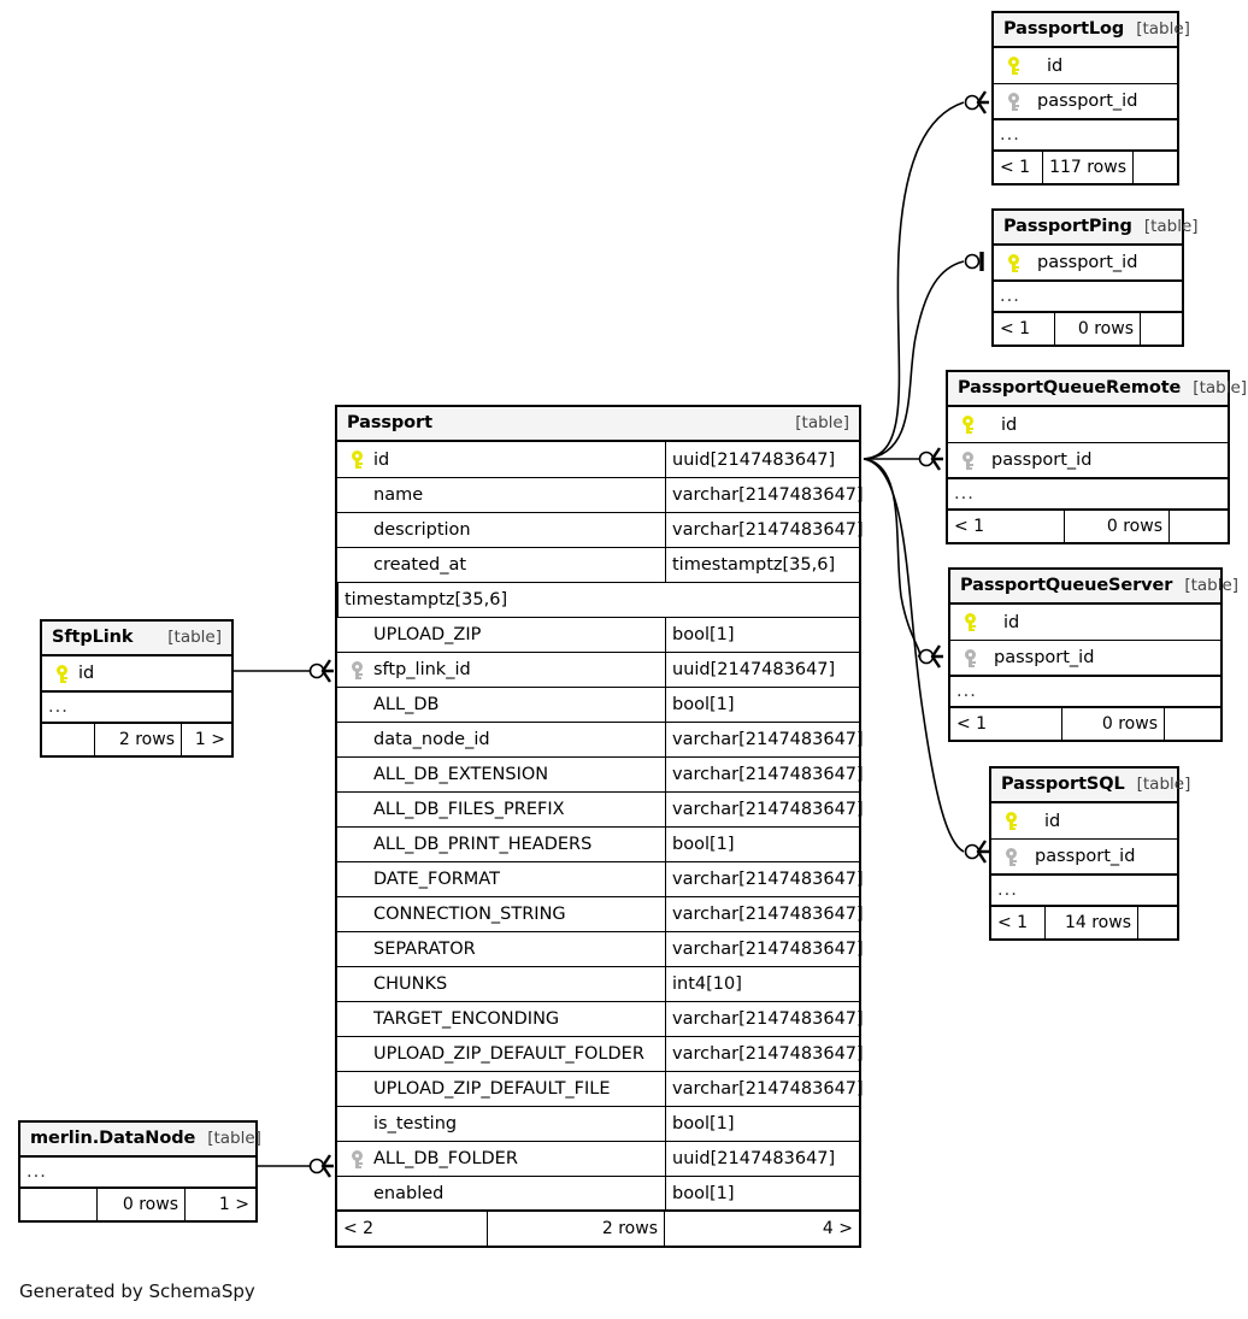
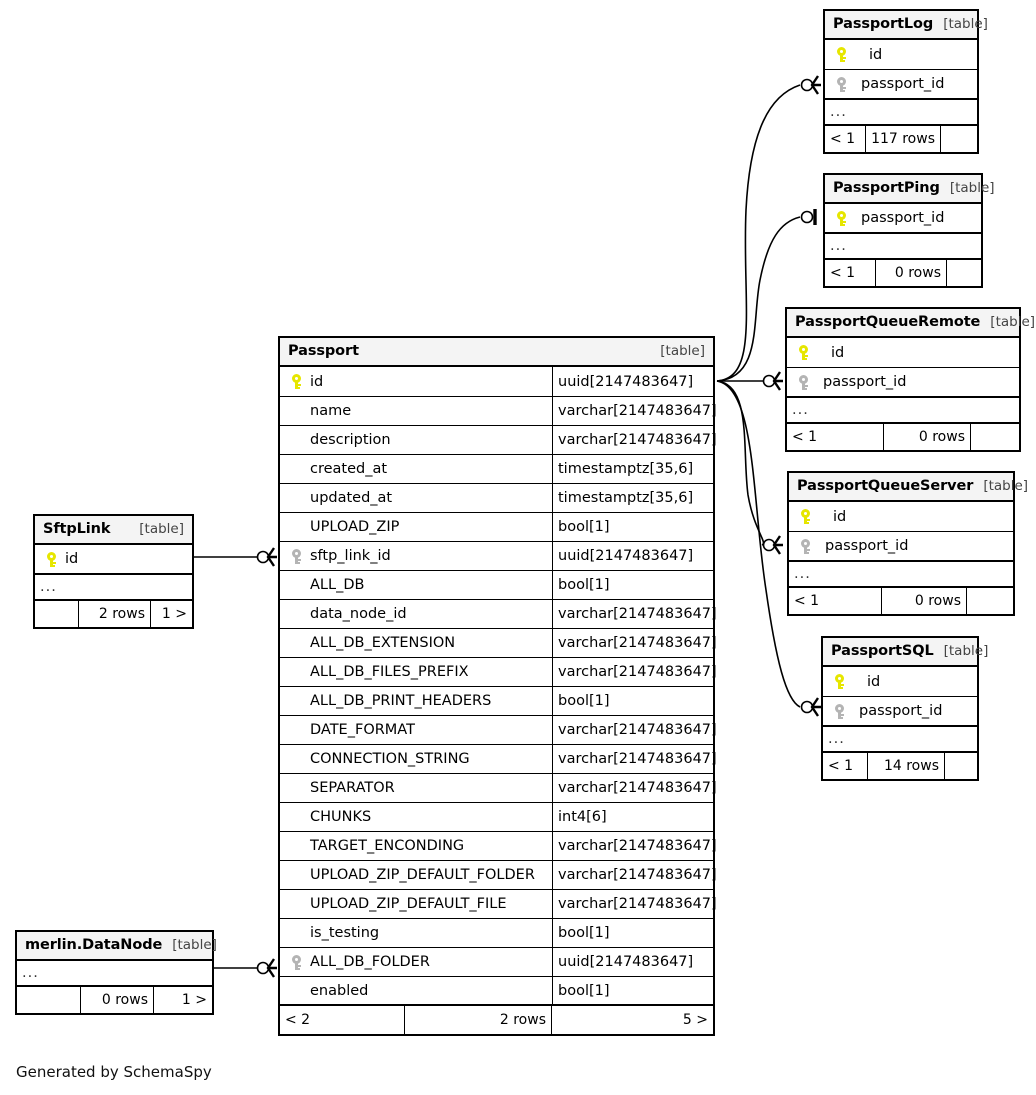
  Passport
  [table]
  id
  uuid[2147483647]
  name
  varchar[2147483647]
  description
  varchar[2147483647]
  created_at
  timestamptz[35,6]
+ updated_at
  timestamptz[35,6]
  UPLOAD_ZIP
  bool[1]
  sftp_link_id
  uuid[2147483647]
  ALL_DB
  bool[1]
  data_node_id
  varchar[2147483647]
  ALL_DB_EXTENSION
  varchar[2147483647]
  ALL_DB_FILES_PREFIX
  varchar[2147483647]
  ALL_DB_PRINT_HEADERS
  bool[1]
  DATE_FORMAT
  varchar[2147483647]
  CONNECTION_STRING
  varchar[2147483647]
  SEPARATOR
  varchar[2147483647]
  CHUNKS
- int4[10]
+ int4[6]
  TARGET_ENCONDING
  varchar[2147483647]
  UPLOAD_ZIP_DEFAULT_FOLDER
  varchar[2147483647]
  UPLOAD_ZIP_DEFAULT_FILE
  varchar[2147483647]
  is_testing
  bool[1]
  ALL_DB_FOLDER
  uuid[2147483647]
  enabled
  bool[1]
  < 2
  2 rows
- 4 >
+ 5 >
  PassportLog
  [table]
  id
  passport_id
  ...
  < 1
  117 rows
  PassportPing
  [table]
  passport_id
  ...
  < 1
  0 rows
  PassportQueueRemote
  [table]
  id
  passport_id
  ...
  < 1
  0 rows
  PassportQueueServer
  [table]
  id
  passport_id
  ...
  < 1
  0 rows
  PassportSQL
  [table]
  id
  passport_id
  ...
  < 1
  14 rows
  SftpLink
  [table]
  id
  ...
  2 rows
  1 >
  merlin.DataNode
  [table]
  ...
  0 rows
  1 >
  Generated by SchemaSpy
